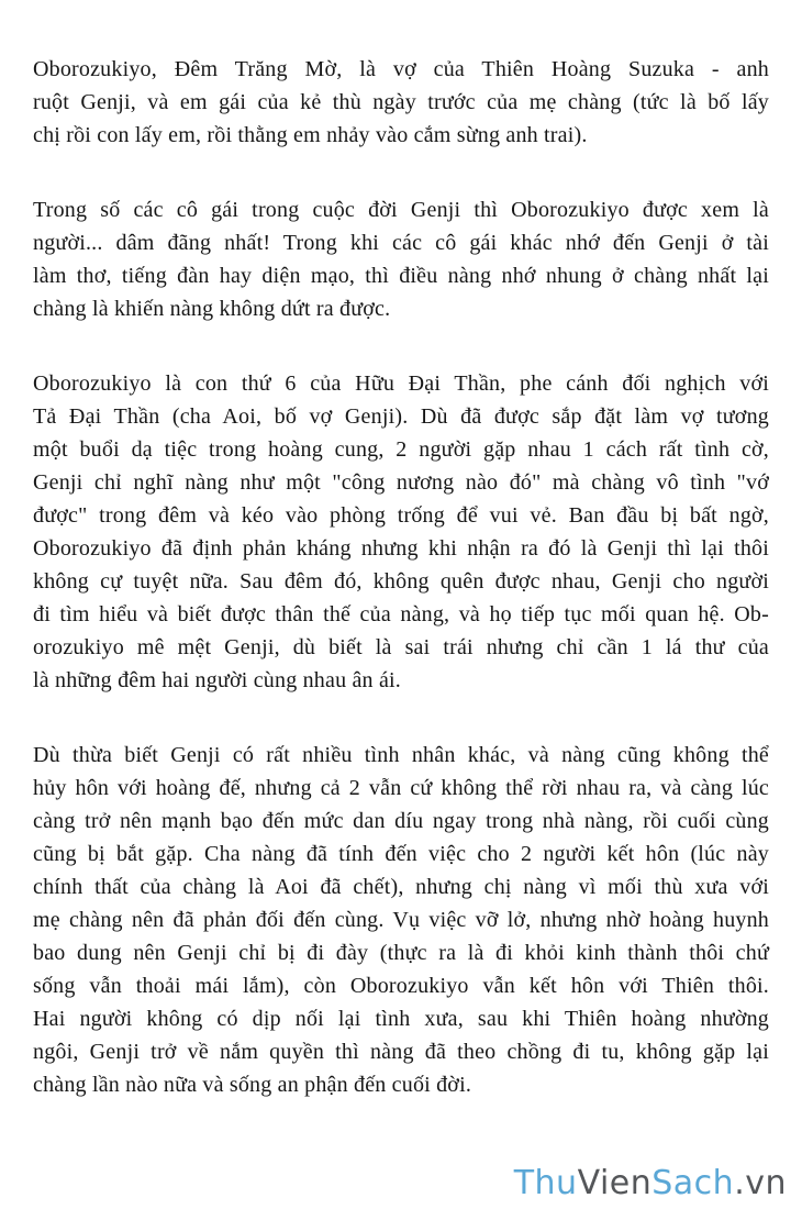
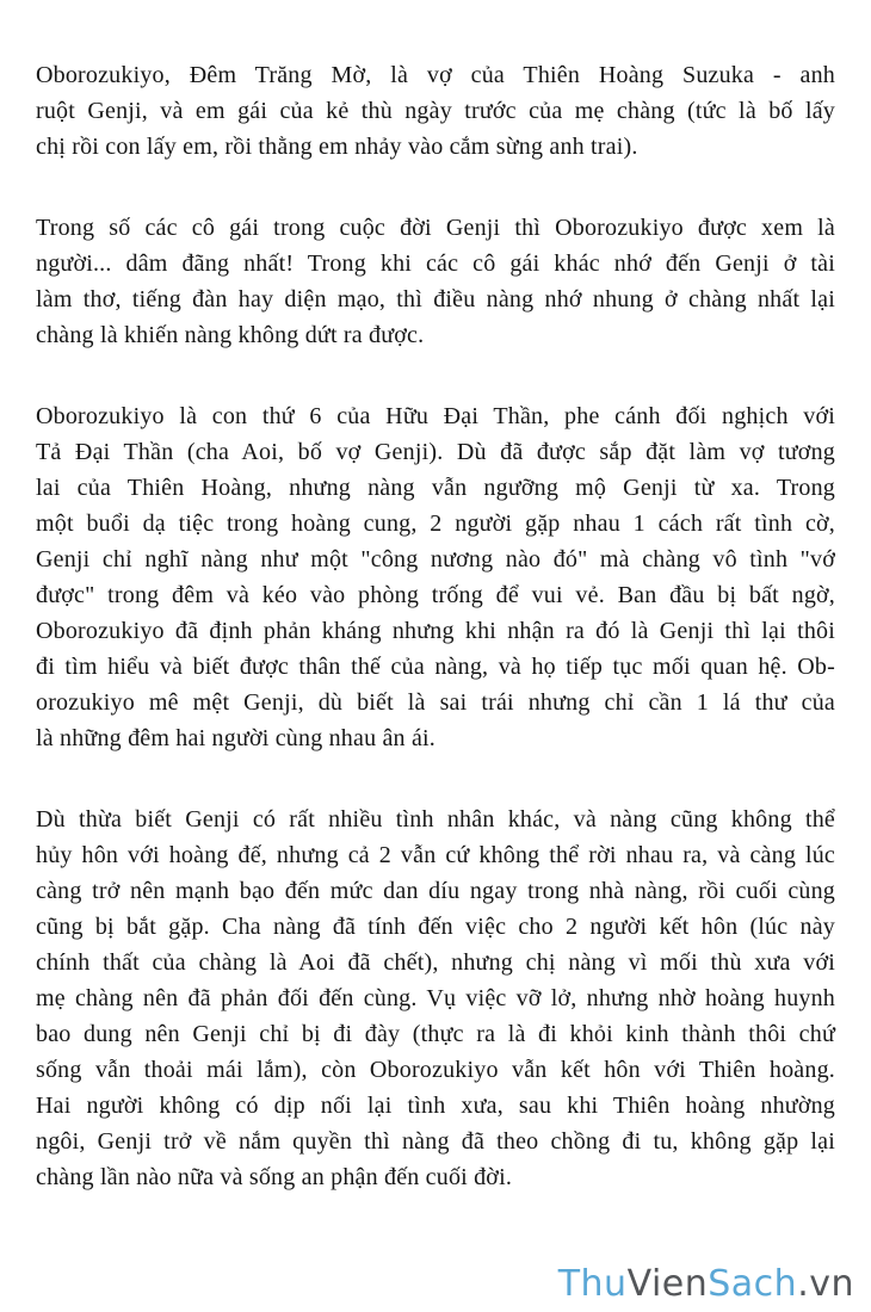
  Oborozukiyo, Đêm Trăng Mờ, là vợ của Thiên Hoàng Suzuka - anh
  ruột Genji, và em gái của kẻ thù ngày trước của mẹ chàng (tức là bố lấy
  chị rồi con lấy em, rồi thằng em nhảy vào cắm sừng anh trai).
  Trong số các cô gái trong cuộc đời Genji thì Oborozukiyo được xem là
  người... dâm đãng nhất! Trong khi các cô gái khác nhớ đến Genji ở tài
  làm thơ, tiếng đàn hay diện mạo, thì điều nàng nhớ nhung ở chàng nhất lại
  chàng là khiến nàng không dứt ra được.
  Oborozukiyo là con thứ 6 của Hữu Đại Thần, phe cánh đối nghịch với
  Tả Đại Thần (cha Aoi, bố vợ Genji). Dù đã được sắp đặt làm vợ tương
+ lai của Thiên Hoàng, nhưng nàng vẫn ngưỡng mộ Genji từ xa. Trong
  một buổi dạ tiệc trong hoàng cung, 2 người gặp nhau 1 cách rất tình cờ,
  Genji chỉ nghĩ nàng như một "công nương nào đó" mà chàng vô tình "vớ
  được" trong đêm và kéo vào phòng trống để vui vẻ. Ban đầu bị bất ngờ,
  Oborozukiyo đã định phản kháng nhưng khi nhận ra đó là Genji thì lại thôi
- không cự tuyệt nữa. Sau đêm đó, không quên được nhau, Genji cho người
  đi tìm hiểu và biết được thân thế của nàng, và họ tiếp tục mối quan hệ. Ob-
  orozukiyo mê mệt Genji, dù biết là sai trái nhưng chỉ cần 1 lá thư của
  là những đêm hai người cùng nhau ân ái.
  Dù thừa biết Genji có rất nhiều tình nhân khác, và nàng cũng không thể
  hủy hôn với hoàng đế, nhưng cả 2 vẫn cứ không thể rời nhau ra, và càng lúc
  càng trở nên mạnh bạo đến mức dan díu ngay trong nhà nàng, rồi cuối cùng
  cũng bị bắt gặp. Cha nàng đã tính đến việc cho 2 người kết hôn (lúc này
  chính thất của chàng là Aoi đã chết), nhưng chị nàng vì mối thù xưa với
  mẹ chàng nên đã phản đối đến cùng. Vụ việc vỡ lở, nhưng nhờ hoàng huynh
  bao dung nên Genji chỉ bị đi đày (thực ra là đi khỏi kinh thành thôi chứ
- sống vẫn thoải mái lắm), còn Oborozukiyo vẫn kết hôn với Thiên thôi.
+ sống vẫn thoải mái lắm), còn Oborozukiyo vẫn kết hôn với Thiên hoàng.
  Hai người không có dịp nối lại tình xưa, sau khi Thiên hoàng nhường
  ngôi, Genji trở về nắm quyền thì nàng đã theo chồng đi tu, không gặp lại
  chàng lần nào nữa và sống an phận đến cuối đời.
  ThuVienSach.vn
